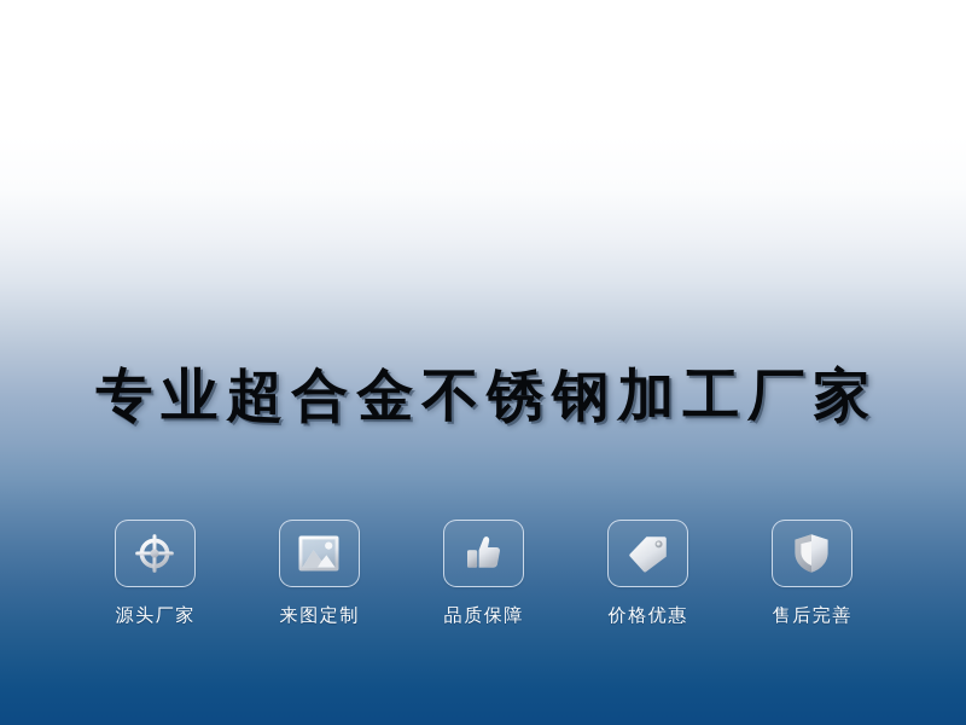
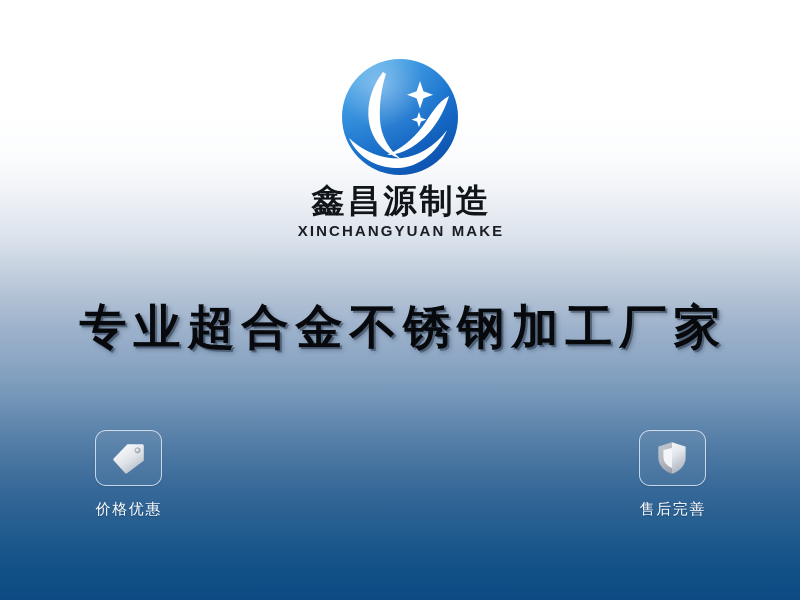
+ 鑫昌源制造
+ XINCHANGYUAN MAKE
  专业超合金不锈钢加工厂家
- 源头厂家
- 来图定制
- 品质保障
  价格优惠
  售后完善
